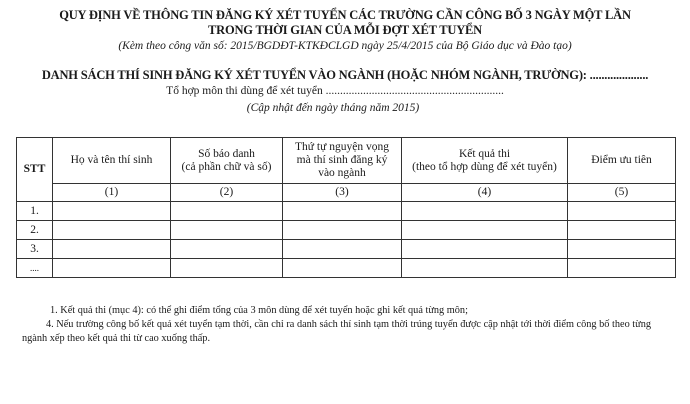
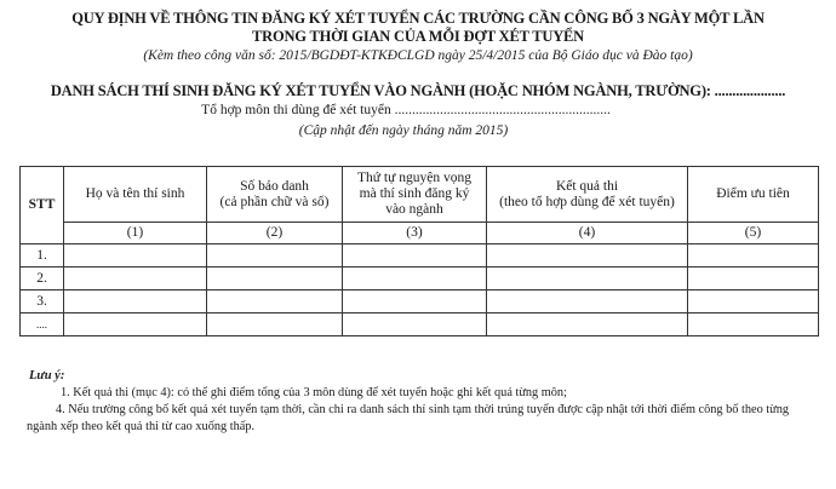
  QUY ĐỊNH VỀ THÔNG TIN ĐĂNG KÝ XÉT TUYỂN CÁC TRƯỜNG CẦN CÔNG BỐ 3 NGÀY MỘT LẦN
  TRONG THỜI GIAN CỦA MỖI ĐỢT XÉT TUYỂN
  (Kèm theo công văn số: 2015/BGDĐT-KTKĐCLGD ngày 25/4/2015 của Bộ Giáo dục và Đào tạo)
  DANH SÁCH THÍ SINH ĐĂNG KÝ XÉT TUYỂN VÀO NGÀNH (HOẶC NHÓM NGÀNH, TRƯỜNG): ....................
  Tổ hợp môn thi dùng để xét tuyển ..............................................................
  (Cập nhật đến ngày tháng năm 2015)
  STT	Họ và tên thí sinh	Số báo danh (cả phần chữ và số)	Thứ tự nguyện vọng mà thí sinh đăng ký vào ngành	Kết quả thi (theo tổ hợp dùng để xét tuyển)	Điểm ưu tiên
  (1)	(2)	(3)	(4)	(5)
  1.
  2.
  3.
  ....
+ Lưu ý:
  1. Kết quả thi (mục 4): có thể ghi điểm tổng của 3 môn dùng để xét tuyển hoặc ghi kết quả từng môn;
  4. Nếu trường công bố kết quả xét tuyển tạm thời, cần chỉ ra danh sách thí sinh tạm thời trúng tuyển được cập nhật tới thời điểm công bố theo từng ngành xếp theo kết quả thi từ cao xuống thấp.
